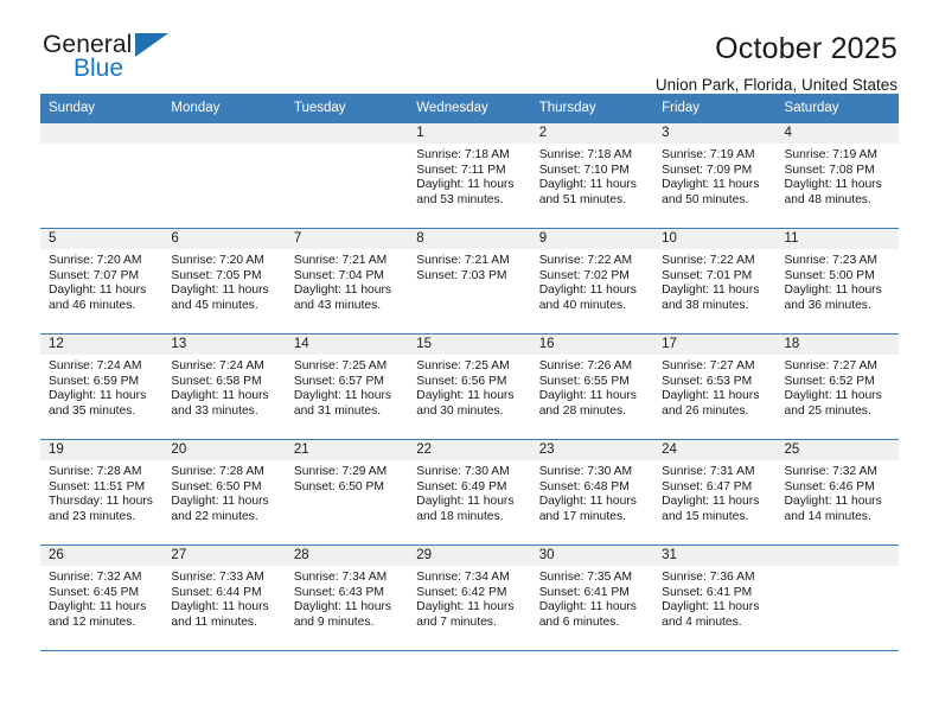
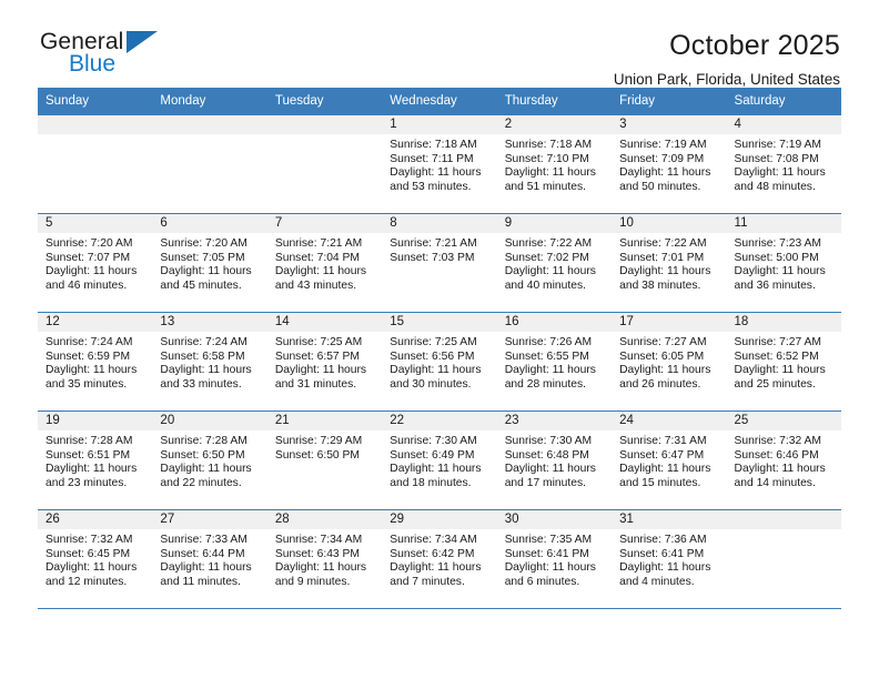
  General
  Blue
  October 2025
  Union Park, Florida, United States
  Sunday
  Monday
  Tuesday
  Wednesday
  Thursday
  Friday
  Saturday
  1
  Sunrise: 7:18 AM
  Sunset: 7:11 PM
  Daylight: 11 hours and 53 minutes.
  2
  Sunrise: 7:18 AM
  Sunset: 7:10 PM
  Daylight: 11 hours and 51 minutes.
  3
  Sunrise: 7:19 AM
  Sunset: 7:09 PM
  Daylight: 11 hours and 50 minutes.
  4
  Sunrise: 7:19 AM
  Sunset: 7:08 PM
  Daylight: 11 hours and 48 minutes.
  5
  Sunrise: 7:20 AM
  Sunset: 7:07 PM
  Daylight: 11 hours and 46 minutes.
  6
  Sunrise: 7:20 AM
  Sunset: 7:05 PM
  Daylight: 11 hours and 45 minutes.
  7
  Sunrise: 7:21 AM
  Sunset: 7:04 PM
  Daylight: 11 hours and 43 minutes.
  8
  Sunrise: 7:21 AM
  Sunset: 7:03 PM
  9
  Sunrise: 7:22 AM
  Sunset: 7:02 PM
  Daylight: 11 hours and 40 minutes.
  10
  Sunrise: 7:22 AM
  Sunset: 7:01 PM
  Daylight: 11 hours and 38 minutes.
  11
  Sunrise: 7:23 AM
  Sunset: 5:00 PM
  Daylight: 11 hours and 36 minutes.
  12
  Sunrise: 7:24 AM
  Sunset: 6:59 PM
  Daylight: 11 hours and 35 minutes.
  13
  Sunrise: 7:24 AM
  Sunset: 6:58 PM
  Daylight: 11 hours and 33 minutes.
  14
  Sunrise: 7:25 AM
  Sunset: 6:57 PM
  Daylight: 11 hours and 31 minutes.
  15
  Sunrise: 7:25 AM
  Sunset: 6:56 PM
  Daylight: 11 hours and 30 minutes.
  16
  Sunrise: 7:26 AM
  Sunset: 6:55 PM
  Daylight: 11 hours and 28 minutes.
  17
  Sunrise: 7:27 AM
- Sunset: 6:53 PM
+ Sunset: 6:05 PM
  Daylight: 11 hours and 26 minutes.
  18
  Sunrise: 7:27 AM
  Sunset: 6:52 PM
  Daylight: 11 hours and 25 minutes.
  19
  Sunrise: 7:28 AM
- Sunset: 11:51 PM
+ Sunset: 6:51 PM
- Thursday: 11 hours and 23 minutes.
+ Daylight: 11 hours and 23 minutes.
  20
  Sunrise: 7:28 AM
  Sunset: 6:50 PM
  Daylight: 11 hours and 22 minutes.
  21
  Sunrise: 7:29 AM
  Sunset: 6:50 PM
  22
  Sunrise: 7:30 AM
  Sunset: 6:49 PM
  Daylight: 11 hours and 18 minutes.
  23
  Sunrise: 7:30 AM
  Sunset: 6:48 PM
  Daylight: 11 hours and 17 minutes.
  24
  Sunrise: 7:31 AM
  Sunset: 6:47 PM
  Daylight: 11 hours and 15 minutes.
  25
  Sunrise: 7:32 AM
  Sunset: 6:46 PM
  Daylight: 11 hours and 14 minutes.
  26
  Sunrise: 7:32 AM
  Sunset: 6:45 PM
  Daylight: 11 hours and 12 minutes.
  27
  Sunrise: 7:33 AM
  Sunset: 6:44 PM
  Daylight: 11 hours and 11 minutes.
  28
  Sunrise: 7:34 AM
  Sunset: 6:43 PM
  Daylight: 11 hours and 9 minutes.
  29
  Sunrise: 7:34 AM
  Sunset: 6:42 PM
  Daylight: 11 hours and 7 minutes.
  30
  Sunrise: 7:35 AM
  Sunset: 6:41 PM
  Daylight: 11 hours and 6 minutes.
  31
  Sunrise: 7:36 AM
  Sunset: 6:41 PM
  Daylight: 11 hours and 4 minutes.
